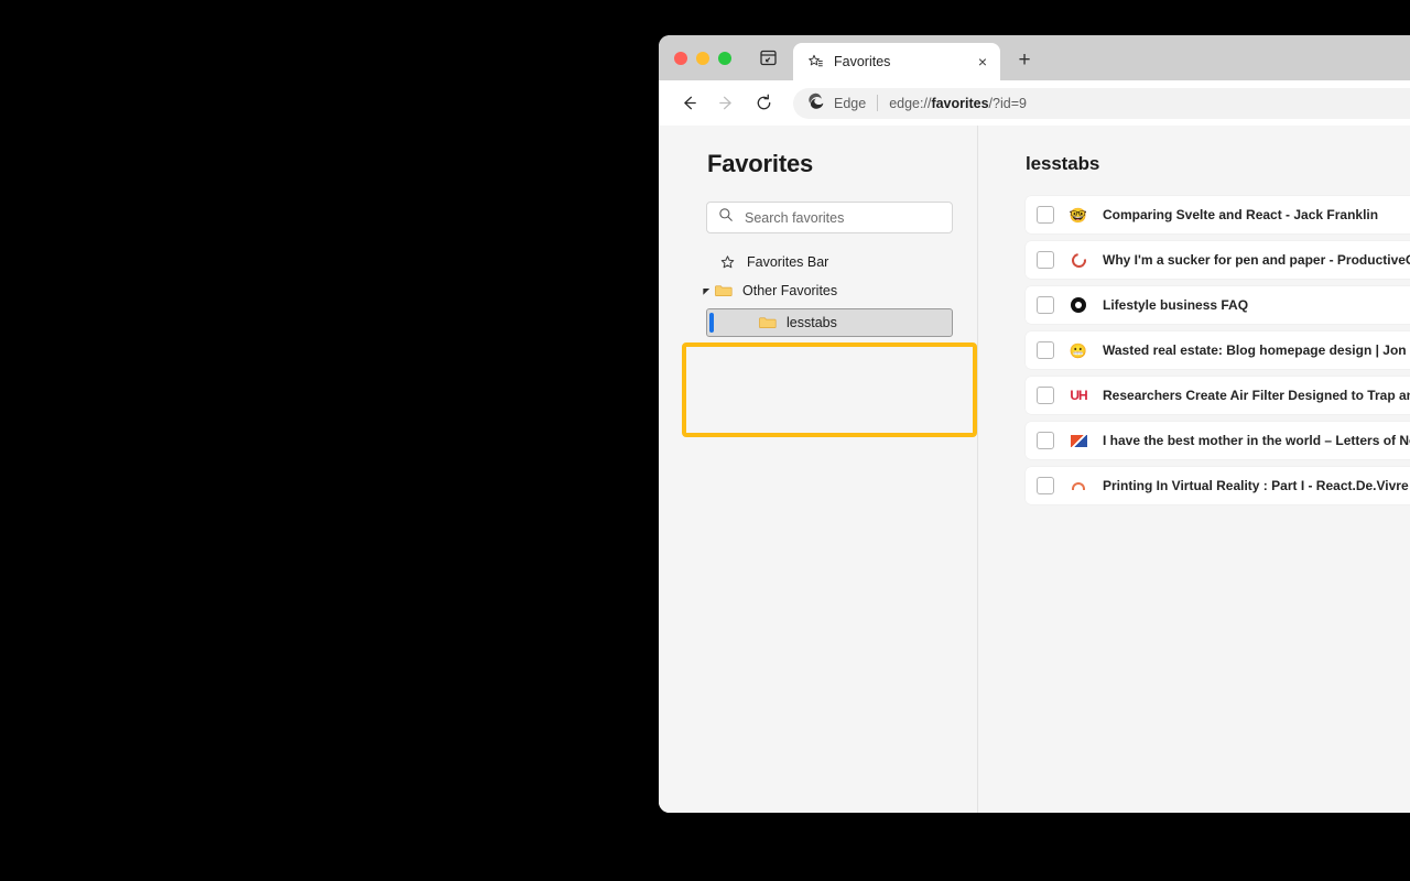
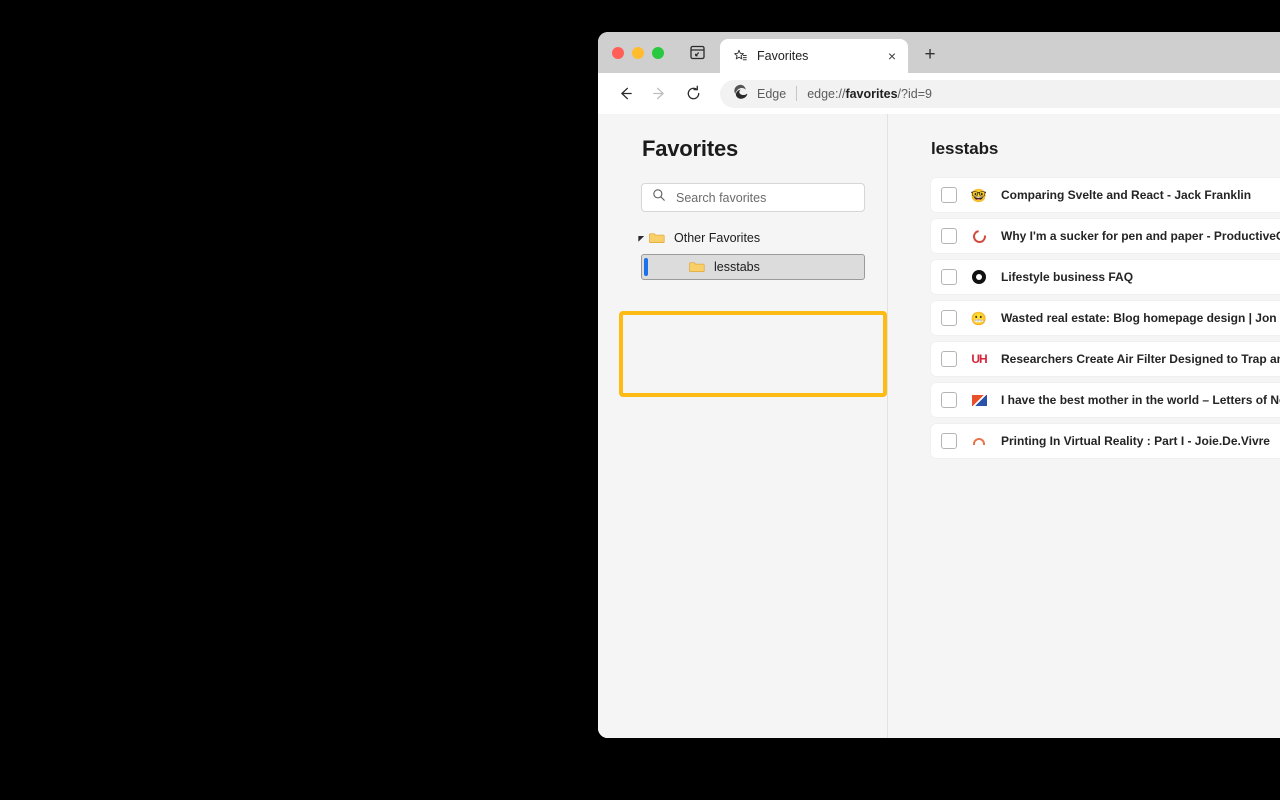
  Favorites
  ×
  +
  Edge
  edge://favorites/?id=9
  Favorites
  Search favorites
- Favorites Bar
  Other Favorites
  lesstabs
  lesstabs
  🤓
  Comparing Svelte and React - Jack Franklin
  Why I'm a sucker for pen and paper - Productive
  Lifestyle business FAQ
  😬
  Wasted real estate: Blog homepage design | Jon
  UH
  I have the best mother in the world – Letters of N
- Printing In Virtual Reality : Part I - React.De.Vivre
+ Printing In Virtual Reality : Part I - Joie.De.Vivre
